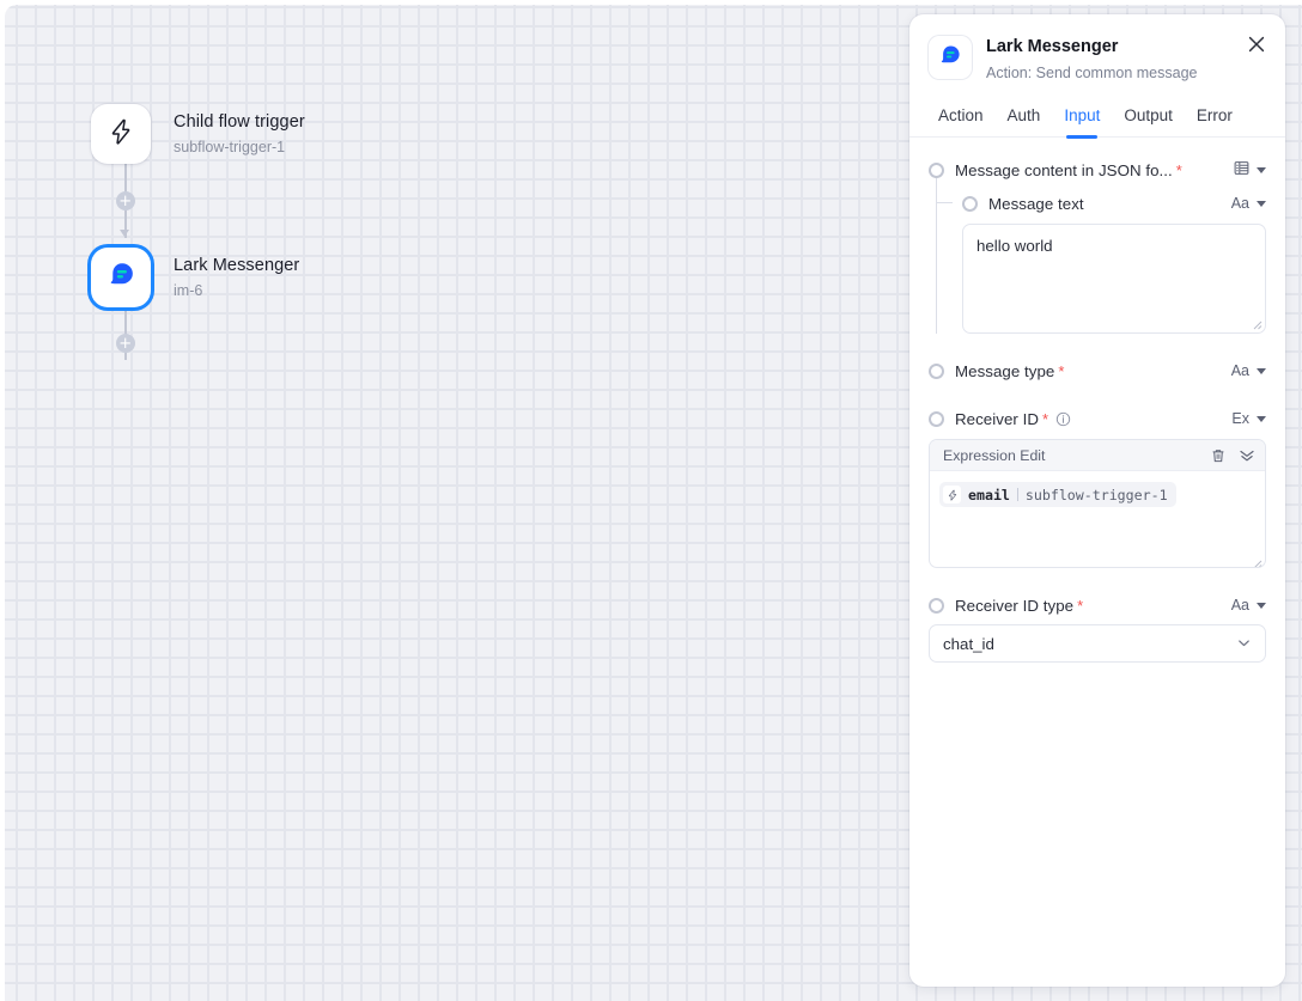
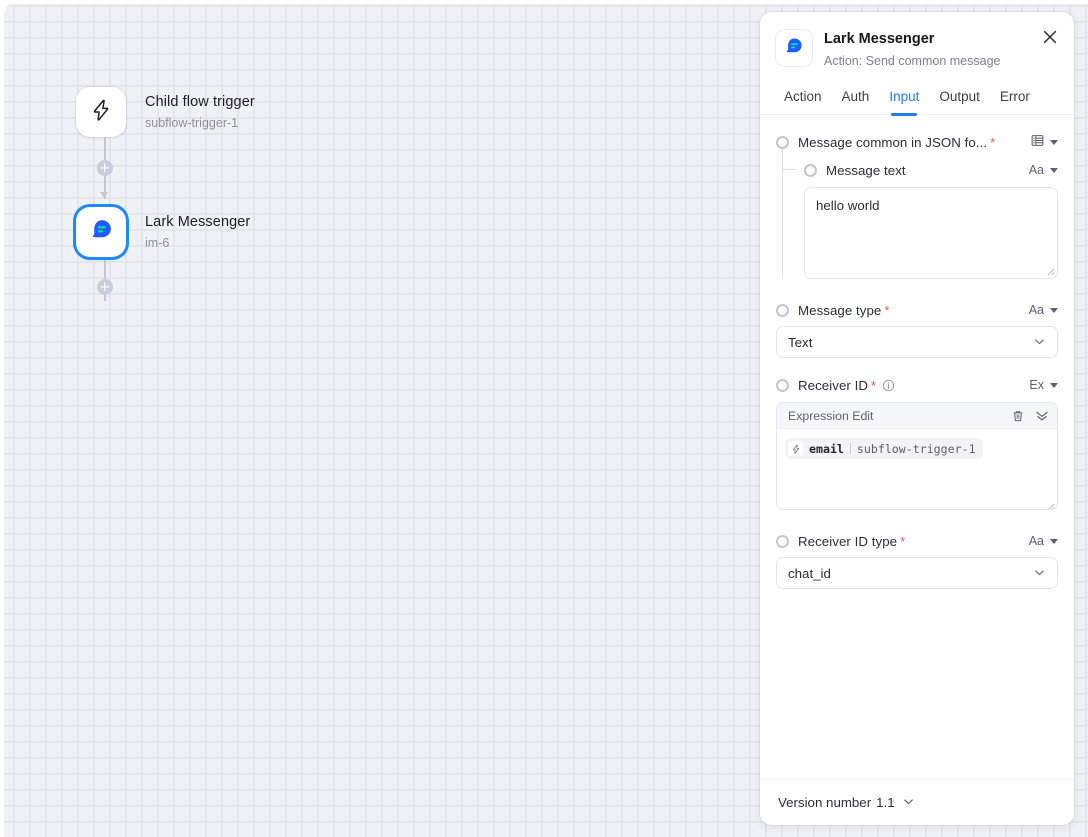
  +
  +
  Child flow trigger
  subflow-trigger-1
  Lark Messenger
  im-6
  Lark Messenger
  Action: Send common message
  Action
  Auth
  Input
  Output
  Error
- Message content in JSON fo...
+ Message common in JSON fo...
  *
  Message text
  Aa
  hello world
  Message type
  *
  Aa
+ Text
  Receiver ID
  *
  Ex
  Expression Edit
  email
  subflow-trigger-1
  Receiver ID type
  *
  Aa
  chat_id
+ Version number
+ 1.1
